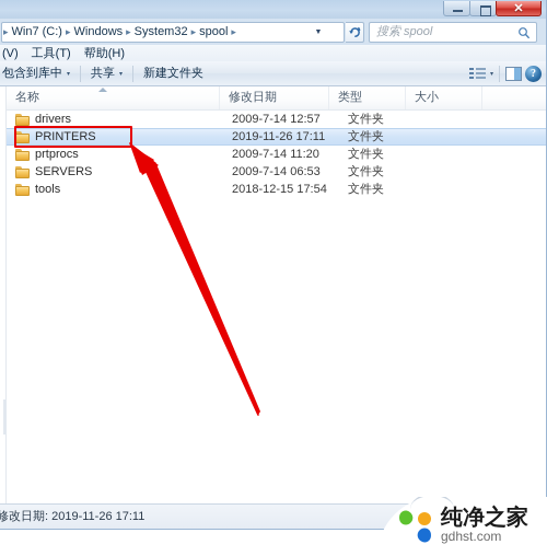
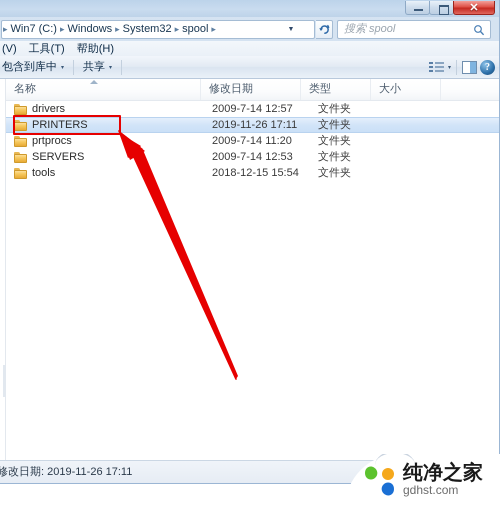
  ✕
  ▸
  Win7 (C:)
  ▸
  Windows
  ▸
  System32
  ▸
  spool
  ▸
  搜索 spool
  (V)
  工具(T)
  帮助(H)
  包含到库中
  共享
- 新建文件夹
  ?
  名称
  修改日期
  类型
  大小
  drivers
  2009-7-14 12:57
  文件夹
  PRINTERS
  2019-11-26 17:11
  文件夹
  prtprocs
  2009-7-14 11:20
  文件夹
  SERVERS
- 2009-7-14 06:53
+ 2009-7-14 12:53
  文件夹
  tools
- 2018-12-15 17:54
+ 2018-12-15 15:54
  文件夹
  修改日期: 2019-11-26 17:11
  纯净之家
  gdhst.com
